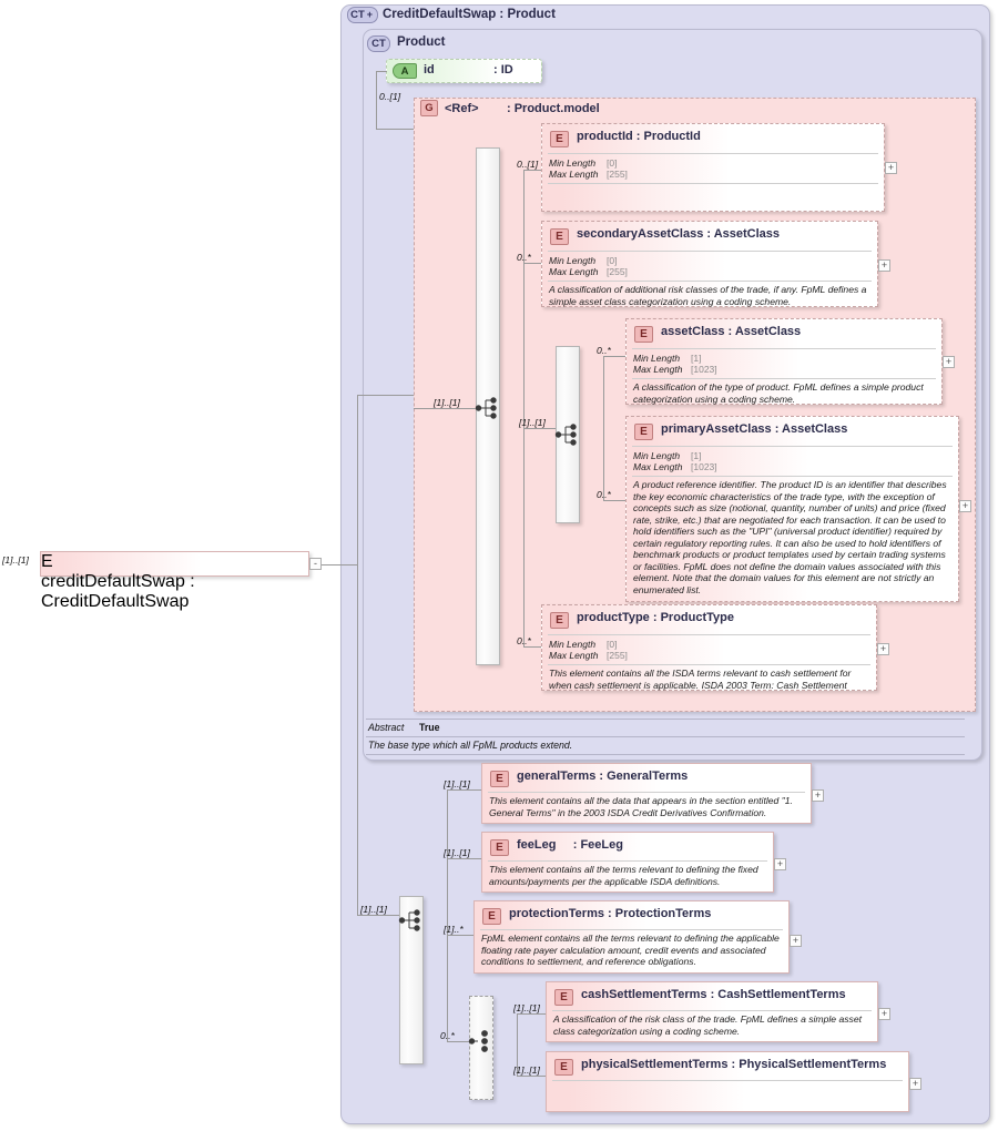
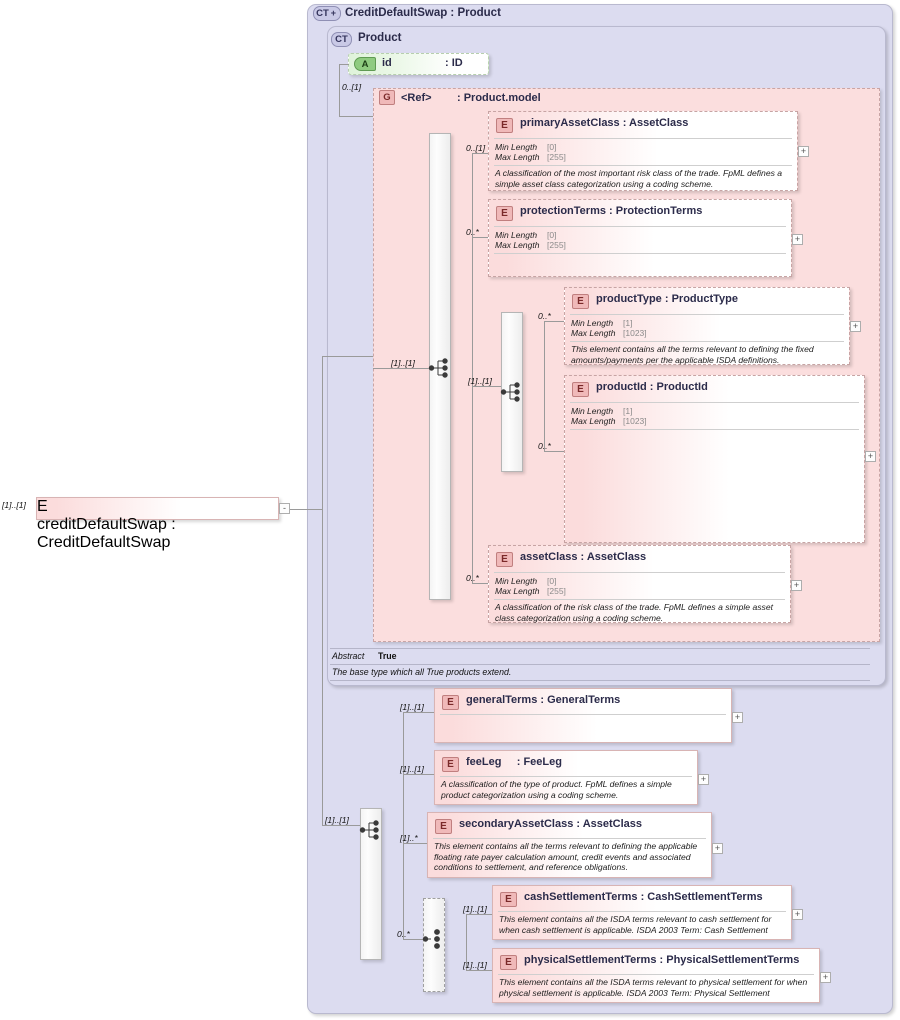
  CT
  +
  CreditDefaultSwap : Product
  CT
  Product
  A
  id
  : ID
  G
  <Ref>
  : Product.model
  0..[1]
  [1]..[1]
  0..[1]
  E
- productId : ProductId
+ primaryAssetClass : AssetClass
  Min Length [0]
  Max Length [255]
+ A classification of the most important risk class of the trade. FpML defines a simple asset class categorization using a coding scheme.
  +
  0..*
  E
- secondaryAssetClass : AssetClass
+ protectionTerms : ProtectionTerms
  Min Length [0]
  Max Length [255]
- A classification of additional risk classes of the trade, if any. FpML defines a simple asset class categorization using a coding scheme.
  +
  [1]..[1]
  0..*
  E
- assetClass : AssetClass
+ productType : ProductType
  Min Length [1]
  Max Length [1023]
- A classification of the type of product. FpML defines a simple product categorization using a coding scheme.
+ This element contains all the terms relevant to defining the fixed amounts/payments per the applicable ISDA definitions.
  +
  0..*
  E
- primaryAssetClass : AssetClass
+ productId : ProductId
  Min Length [1]
  Max Length [1023]
- A product reference identifier. The product ID is an identifier that describes the key economic characteristics of the trade type, with the exception of concepts such as size (notional, quantity, number of units) and price (fixed rate, strike, etc.) that are negotiated for each transaction. It can be used to hold identifiers such as the "UPI" (universal product identifier) required by certain regulatory reporting rules. It can also be used to hold identifiers of benchmark products or product templates used by certain trading systems or facilities. FpML does not define the domain values associated with this element. Note that the domain values for this element are not strictly an enumerated list.
  +
  0..*
  E
- productType : ProductType
+ assetClass : AssetClass
  Min Length [0]
  Max Length [255]
- This element contains all the ISDA terms relevant to cash settlement for when cash settlement is applicable. ISDA 2003 Term: Cash Settlement
+ A classification of the risk class of the trade. FpML defines a simple asset class categorization using a coding scheme.
  +
  Abstract
  True
- The base type which all FpML products extend.
+ The base type which all True products extend.
  [1]..[1]
  [1]..[1]
  E
  generalTerms : GeneralTerms
- This element contains all the data that appears in the section entitled "1. General Terms" in the 2003 ISDA Credit Derivatives Confirmation.
  +
  [1]..[1]
  E
  feeLeg : FeeLeg
- This element contains all the terms relevant to defining the fixed amounts/payments per the applicable ISDA definitions.
+ A classification of the type of product. FpML defines a simple product categorization using a coding scheme.
  +
  [1]..*
  E
- protectionTerms : ProtectionTerms
+ secondaryAssetClass : AssetClass
- FpML element contains all the terms relevant to defining the applicable floating rate payer calculation amount, credit events and associated conditions to settlement, and reference obligations.
+ This element contains all the terms relevant to defining the applicable floating rate payer calculation amount, credit events and associated conditions to settlement, and reference obligations.
  +
  0..*
  [1]..[1]
  E
  cashSettlementTerms : CashSettlementTerms
- A classification of the risk class of the trade. FpML defines a simple asset class categorization using a coding scheme.
+ This element contains all the ISDA terms relevant to cash settlement for when cash settlement is applicable. ISDA 2003 Term: Cash Settlement
  +
  [1]..[1]
  E
  physicalSettlementTerms : PhysicalSettlementTerms
+ This element contains all the ISDA terms relevant to physical settlement for when physical settlement is applicable. ISDA 2003 Term: Physical Settlement
  +
  E
  creditDefaultSwap : CreditDefaultSwap
  [1]..[1]
  -
